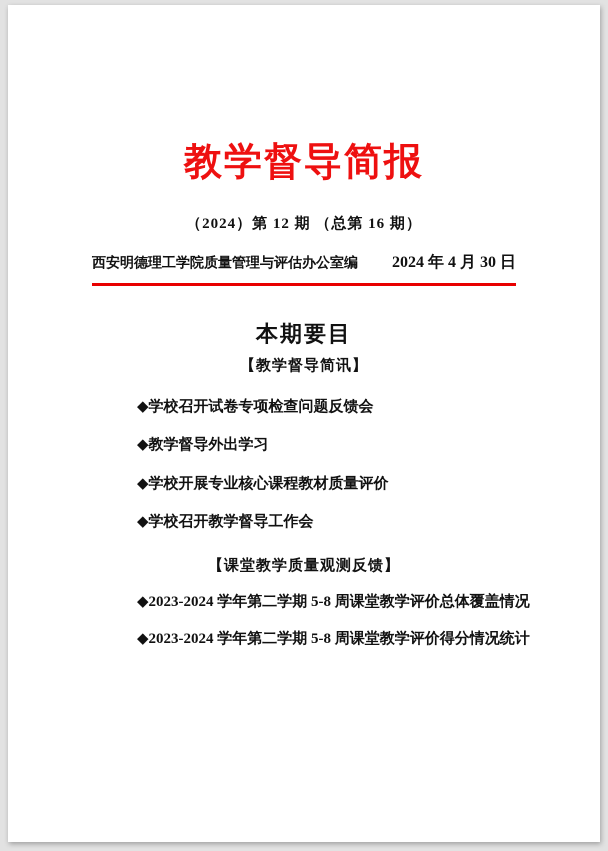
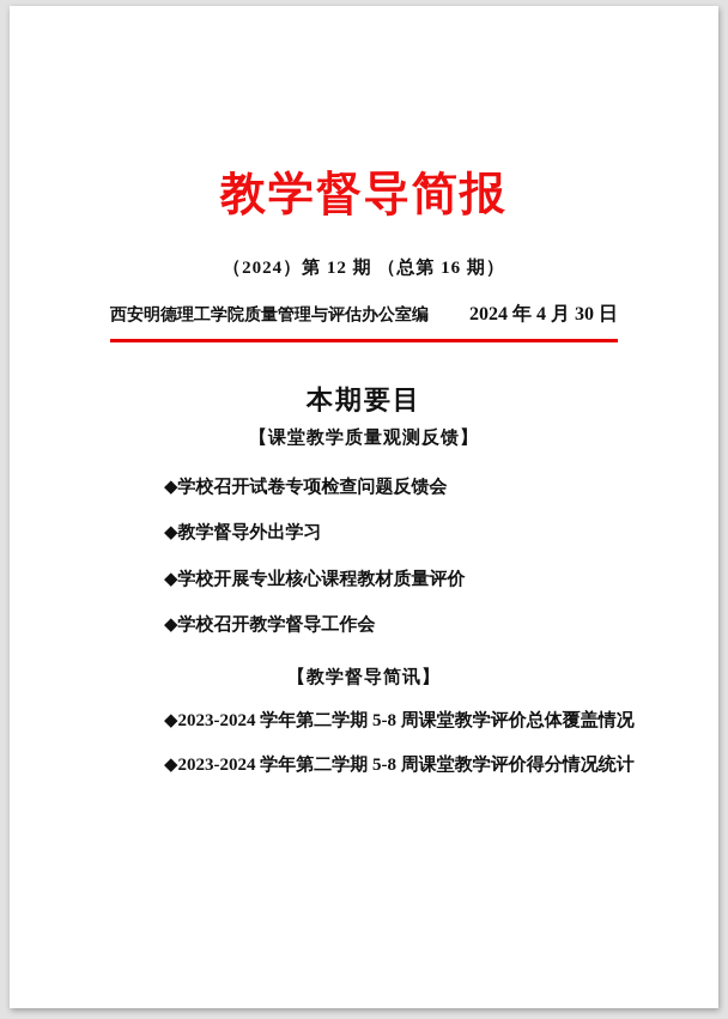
  教学督导简报
  （2024）第 12 期 （总第 16 期）
  西安明德理工学院质量管理与评估办公室编
  2024 年 4 月 30 日
  本期要目
- 【教学督导简讯】
+ 【课堂教学质量观测反馈】
  ◆学校召开试卷专项检查问题反馈会
  ◆教学督导外出学习
  ◆学校开展专业核心课程教材质量评价
  ◆学校召开教学督导工作会
- 【课堂教学质量观测反馈】
+ 【教学督导简讯】
  ◆2023-2024 学年第二学期 5-8 周课堂教学评价总体覆盖情况
  ◆2023-2024 学年第二学期 5-8 周课堂教学评价得分情况统计
